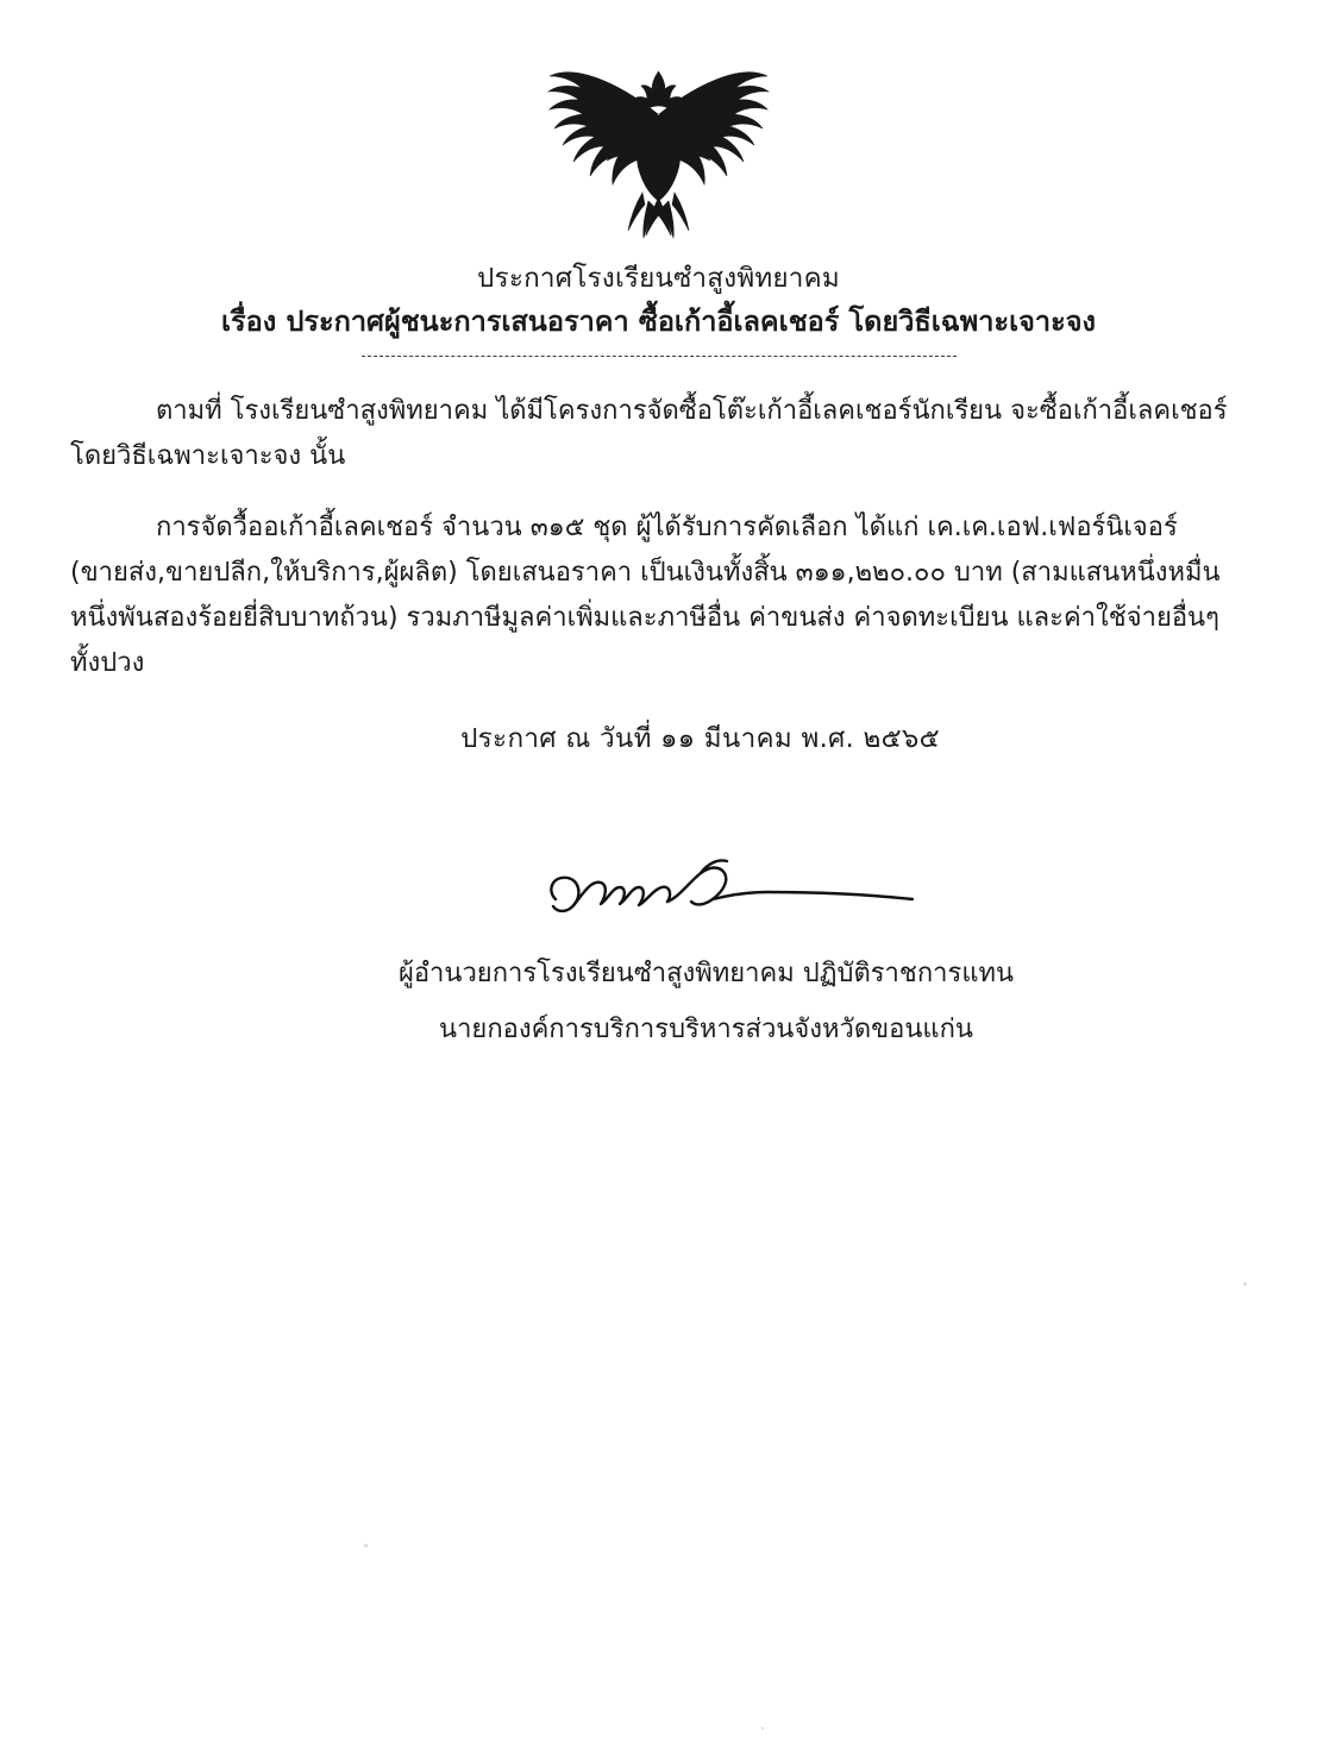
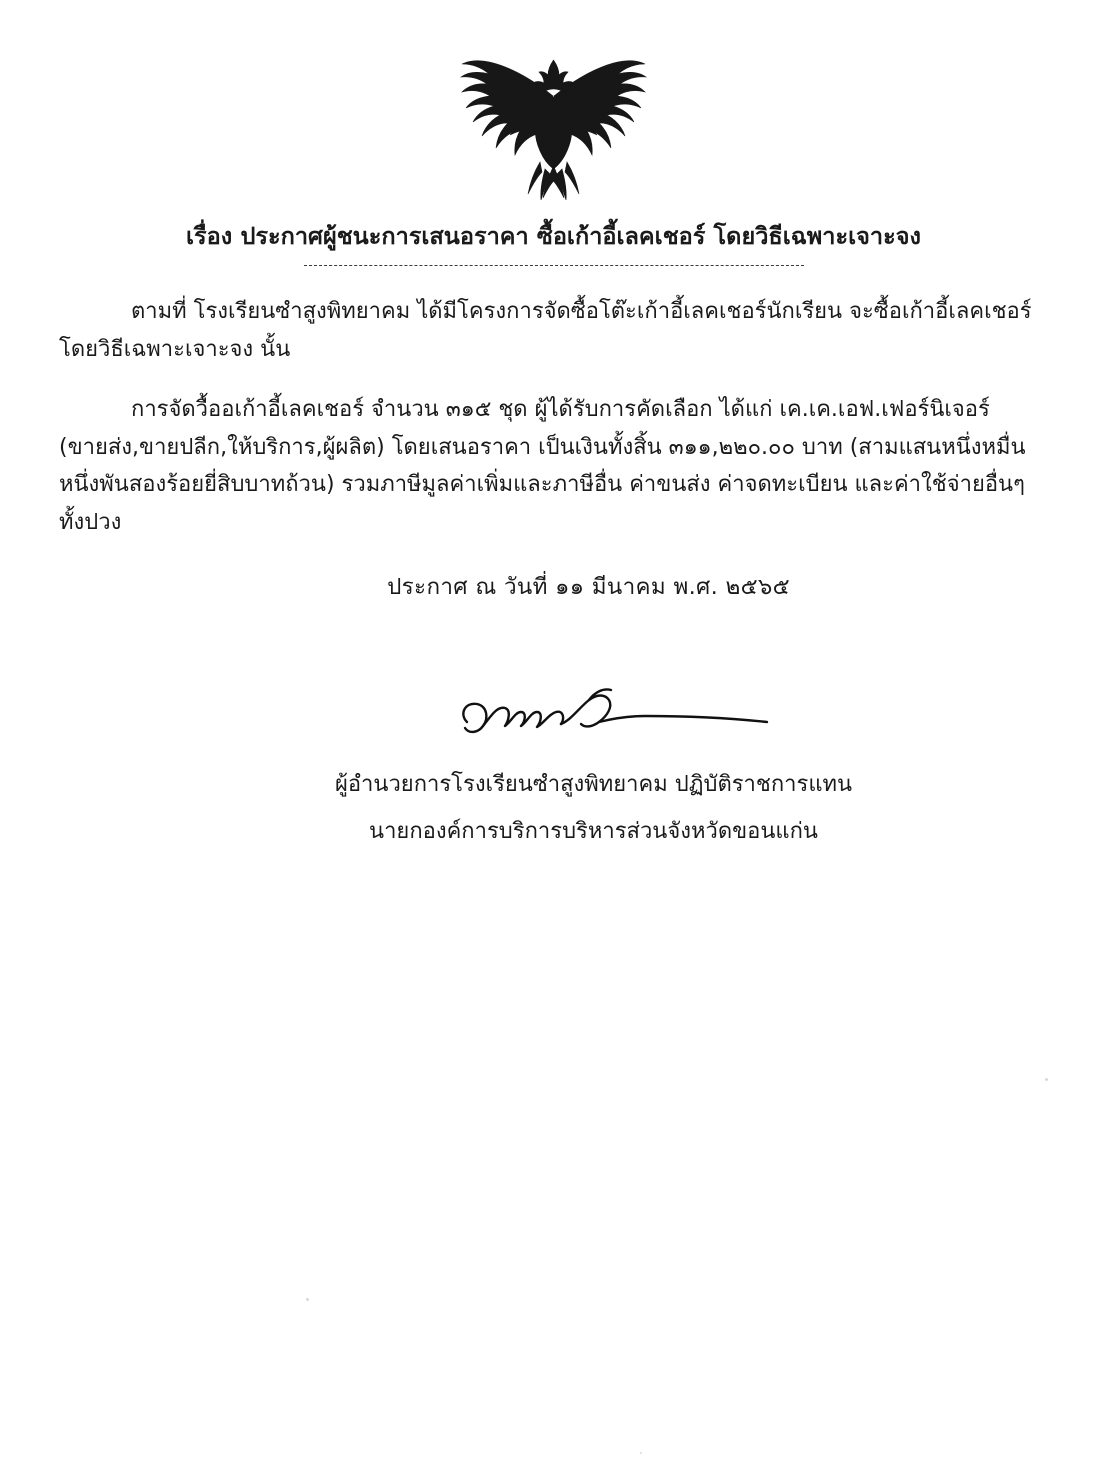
- ประกาศโรงเรียนซำสูงพิทยาคม
  เรื่อง ประกาศผู้ชนะการเสนอราคา ซื้อเก้าอี้เลคเชอร์ โดยวิธีเฉพาะเจาะจง
  ตามที่ โรงเรียนซำสูงพิทยาคม ได้มีโครงการจัดซื้อโต๊ะเก้าอี้เลคเชอร์นักเรียน จะซื้อเก้าอี้เลคเชอร์ โดยวิธีเฉพาะเจาะจง นั้น
  การจัดวื้ออเก้าอี้เลคเชอร์ จำนวน ๓๑๕ ชุด ผู้ได้รับการคัดเลือก ได้แก่ เค.เค.เอฟ.เฟอร์นิเจอร์ (ขายส่ง,ขายปลีก,ให้บริการ,ผู้ผลิต) โดยเสนอราคา เป็นเงินทั้งสิ้น ๓๑๑,๒๒๐.๐๐ บาท (สามแสนหนึ่งหมื่นหนึ่งพันสองร้อยยี่สิบบาทถ้วน) รวมภาษีมูลค่าเพิ่มและภาษีอื่น ค่าขนส่ง ค่าจดทะเบียน และค่าใช้จ่ายอื่นๆ ทั้งปวง
  ประกาศ ณ วันที่ ๑๑ มีนาคม พ.ศ. ๒๕๖๕
  ผู้อำนวยการโรงเรียนซำสูงพิทยาคม ปฏิบัติราชการแทน
  นายกองค์การบริการบริหารส่วนจังหวัดขอนแก่น
